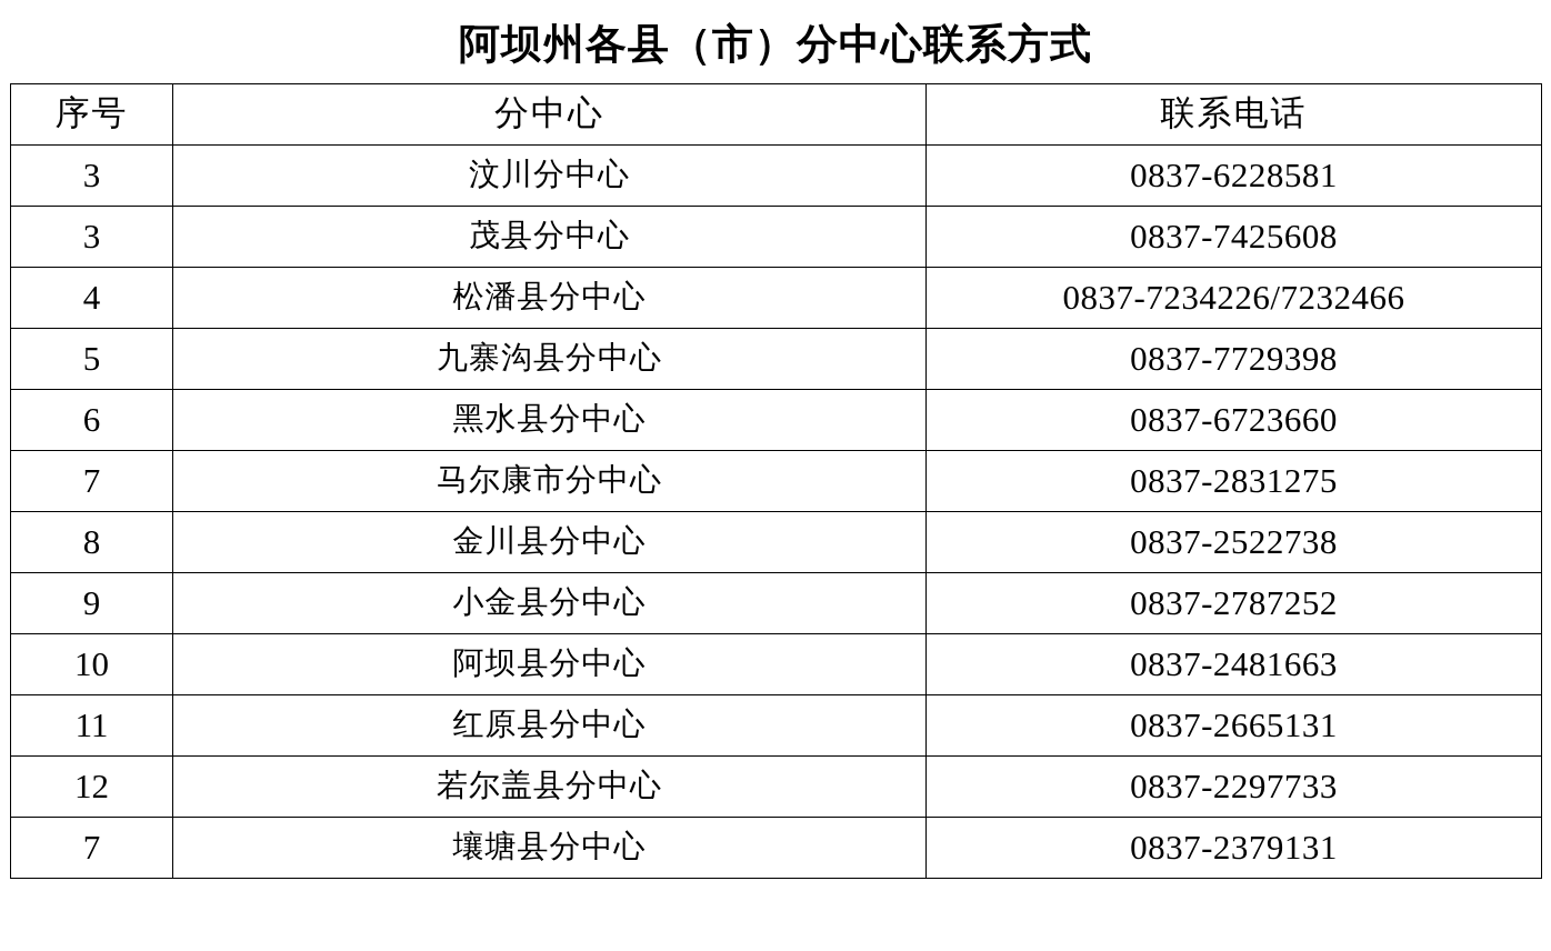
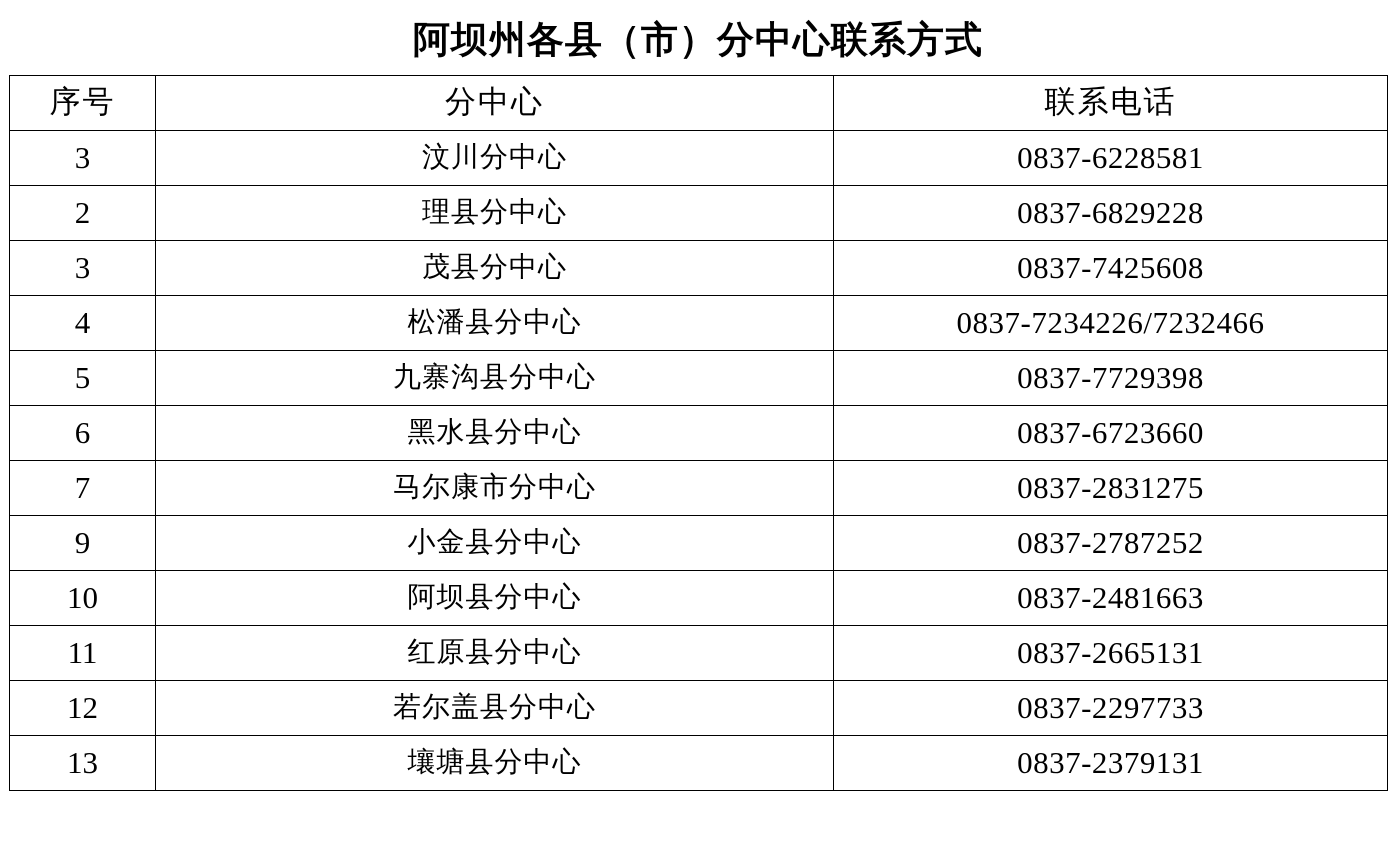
  阿坝州各县（市）分中心联系方式
  序号	分中心	联系电话
  3	汶川分中心	0837-6228581
+ 2	理县分中心	0837-6829228
  3	茂县分中心	0837-7425608
  4	松潘县分中心	0837-7234226/7232466
  5	九寨沟县分中心	0837-7729398
  6	黑水县分中心	0837-6723660
  7	马尔康市分中心	0837-2831275
- 8	金川县分中心	0837-2522738
  9	小金县分中心	0837-2787252
  10	阿坝县分中心	0837-2481663
  11	红原县分中心	0837-2665131
  12	若尔盖县分中心	0837-2297733
- 7	壤塘县分中心	0837-2379131
+ 13	壤塘县分中心	0837-2379131
